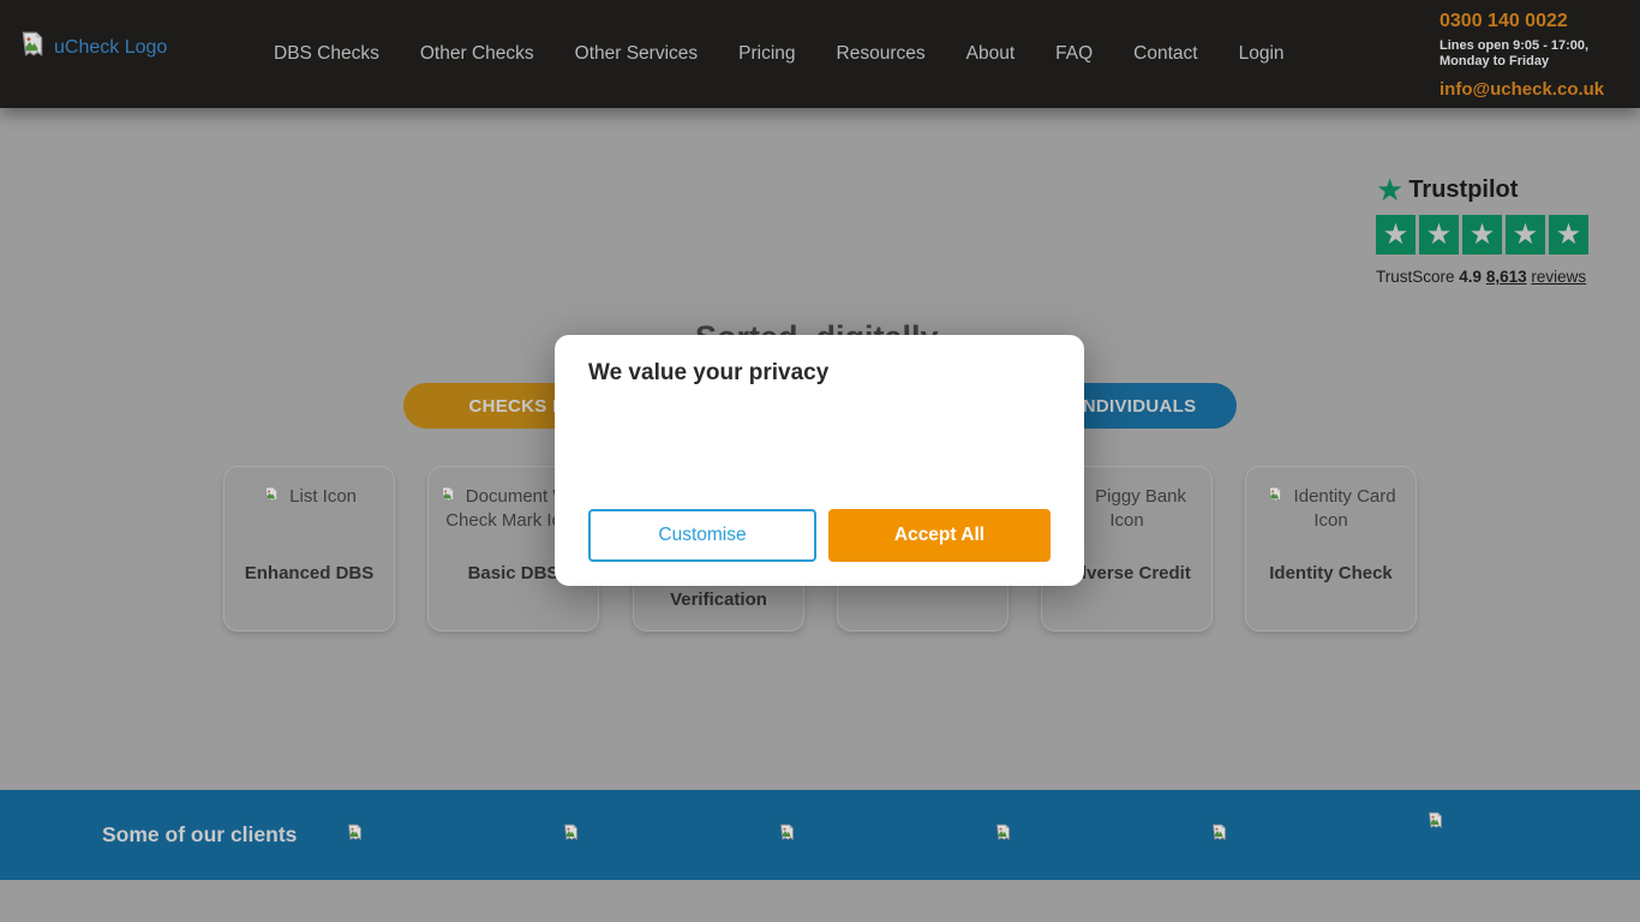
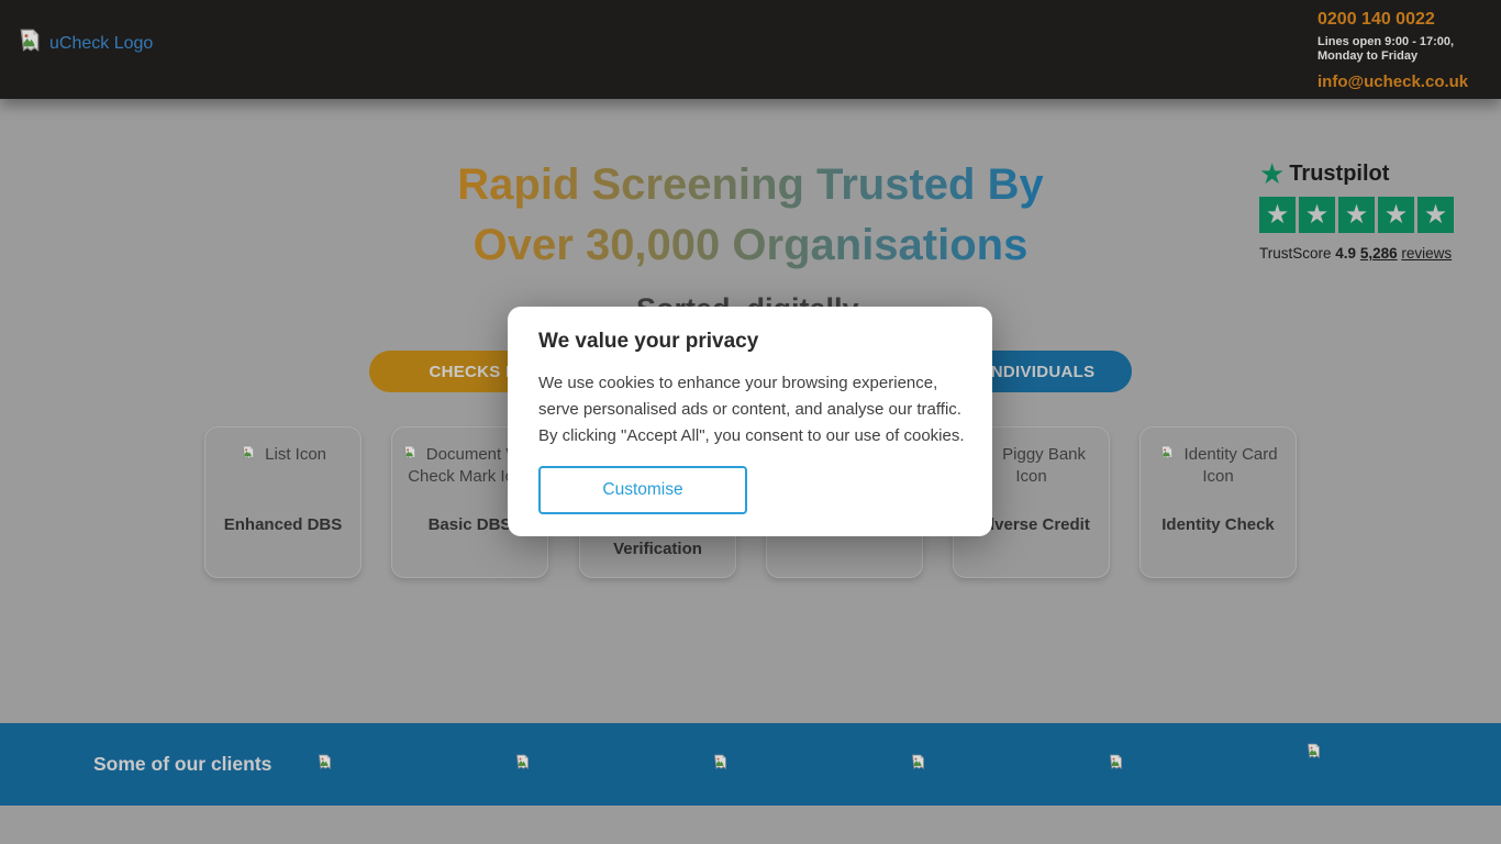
  uCheck Logo
- DBS Checks
- Other Checks
- Other Services
- Pricing
- Resources
- About
- FAQ
- Contact
- Login
- 0300 140 0022
+ 0200 140 0022
- Lines open 9:05 - 17:00,
+ Lines open 9:00 - 17:00,
  Monday to Friday
  info@ucheck.co.uk
+ Rapid Screening Trusted By
+ Over 30,000 Organisations
  ★
  Trustpilot
  ★
  ★
  ★
  ★
  ★
- TrustScore 4.9 8,613 reviews
+ TrustScore 4.9 5,286 reviews
  List Icon
  Enhanced DBS
  Document Check Mark I
  Basic DBS
  Verification
  Piggy Bank Icon
  verse Credit
  Identity Card Icon
  Identity Check
  Some of our clients
  We value your privacy
+ We use cookies to enhance your browsing experience, serve personalised ads or content, and analyse our traffic. By clicking "Accept All", you consent to our use of cookies.
  Customise
- Accept All
